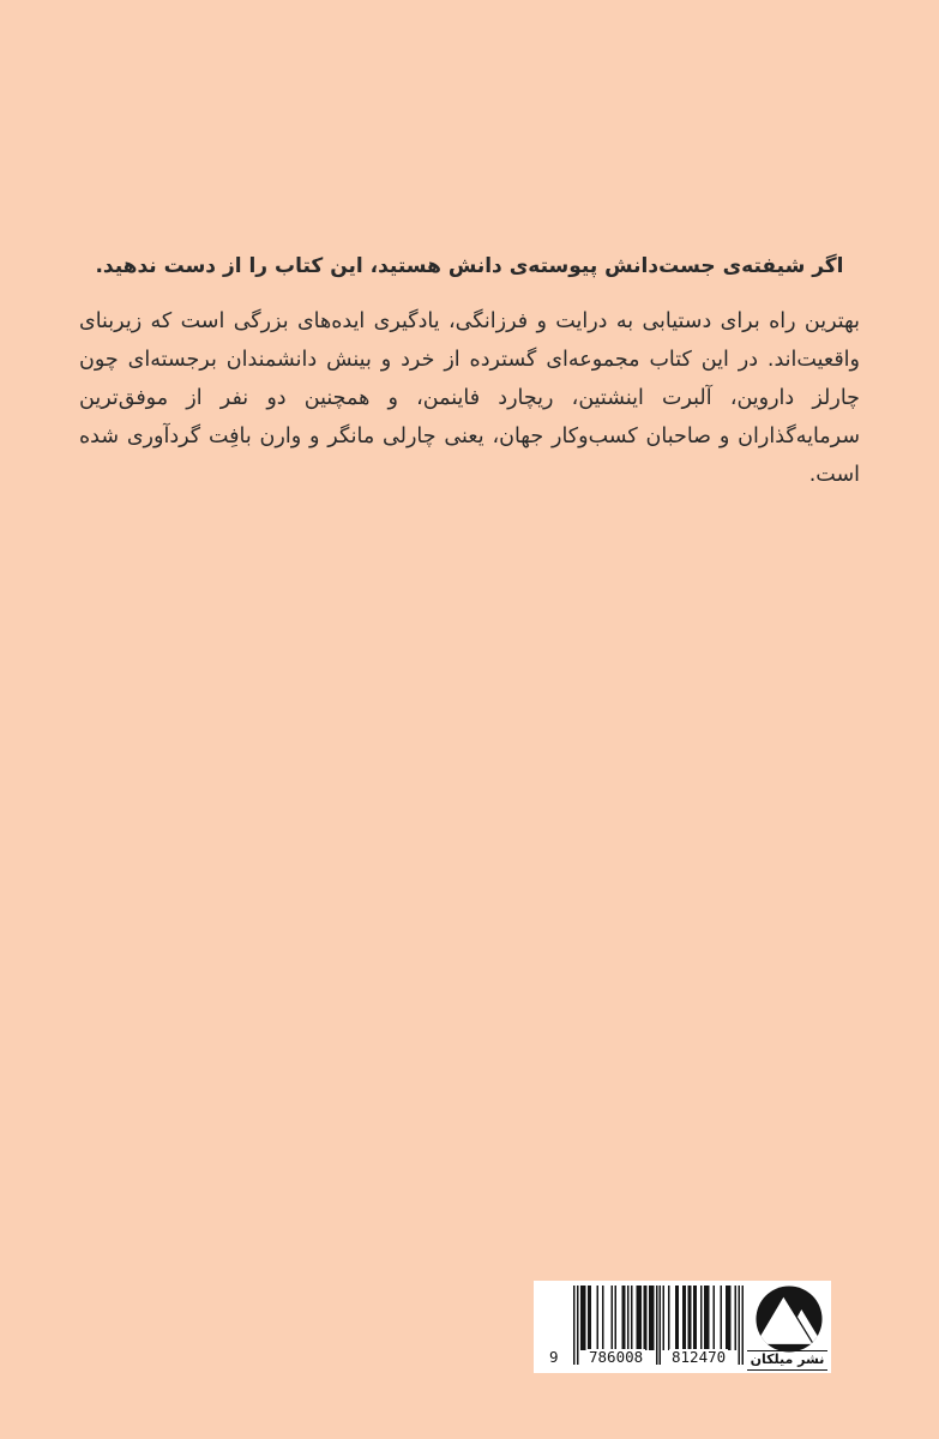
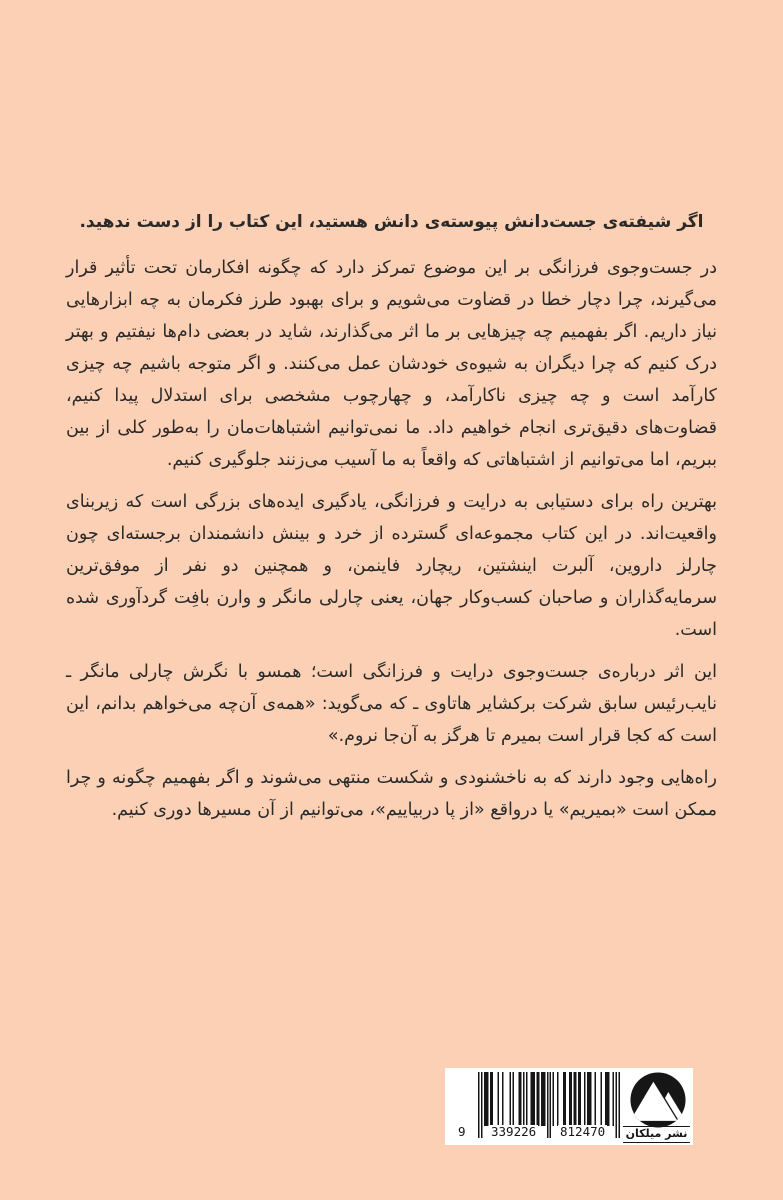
  اگر شیفتهی جست‌دانش پیوسته‌ی دانش هستید، این کتاب را از دست ندهید.
+ در جست‌وجوی فرزانگی بر این موضوع تمرکز دارد که چگونه افکارمان تحت تأثیر قرار می‌گیرند، چرا دچار خطا در قضاوت می‌شویم و برای بهبود طرز فکرمان به چه ابزارهایی نیاز داریم. اگر بفهمیم چه چیزهایی بر ما اثر می‌گذارند، شاید در بعضی دام‌ها نیفتیم و بهتر درک کنیم که چرا دیگران به شیوه‌ی خودشان عمل می‌کنند. و اگر متوجه باشیم چه چیزی کارآمد است و چه چیزی ناکارآمد، و چهارچوب مشخصی برای استدلال پیدا کنیم، قضاوت‌های دقیق‌تری انجام خواهیم داد. ما نمی‌توانیم اشتباهات‌مان را به‌طور کلی از بین ببریم، اما می‌توانیم از اشتباهاتی که واقعاً به ما آسیب می‌زنند جلوگیری کنیم.
  بهترین راه برای دستیابی به درایت و فرزانگی، یادگیری ایده‌های بزرگی است که زیربنای واقعیت‌اند. در این کتاب مجموعه‌ای گسترده از خرد و بینش دانشمندان برجسته‌ای چون چارلز داروین، آلبرت اینشتین، ریچارد فاینمن، و همچنین دو نفر از موفق‌ترین سرمایه‌گذاران و صاحبان کسب‌وکار جهان، یعنی چارلی مانگر و وارن بافِت گردآوری شده است.
+ این اثر درباره‌ی جست‌وجوی درایت و فرزانگی است؛ همسو با نگرش چارلی مانگر ـ نایب‌رئیس سابق شرکت برکشایر هاتاوی ـ که می‌گوید: «همه‌ی آن‌چه می‌خواهم بدانم، این است که کجا قرار است بمیرم تا هرگز به آن‌جا نروم.»
+ راه‌هایی وجود دارند که به ناخشنودی و شکست منتهی می‌شوند و اگر بفهمیم چگونه و چرا ممکن است «بمیریم» یا درواقع «از پا دربیاییم»، می‌توانیم از آن مسیرها دوری کنیم.
  9
- 786008
+ 339226
  812470
  نشر میلکان
